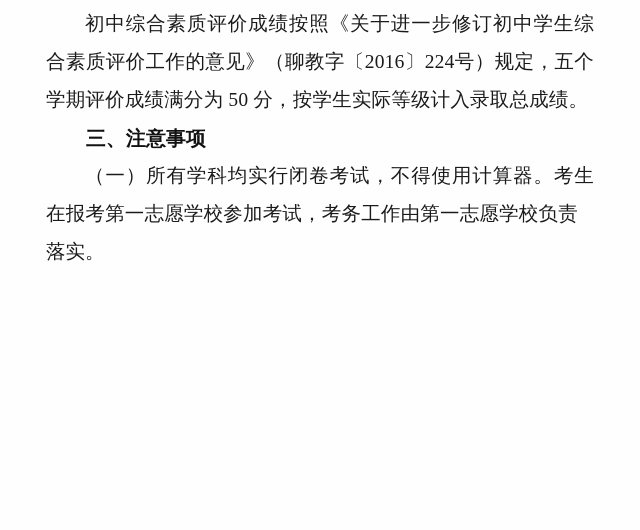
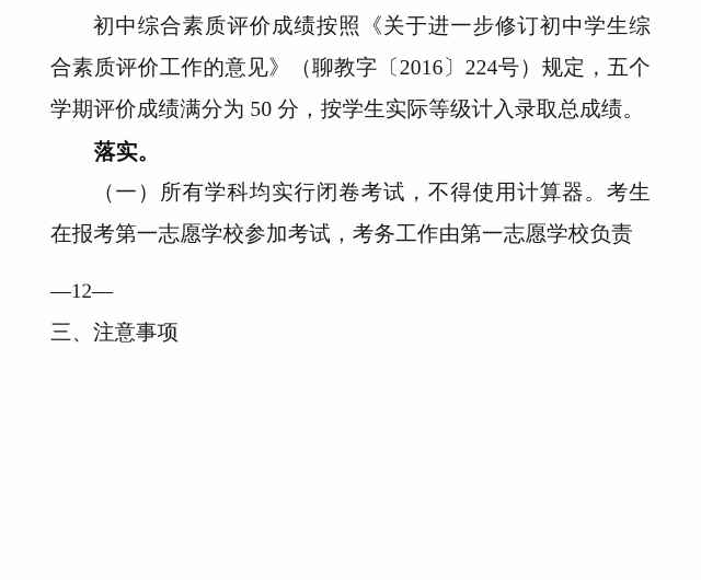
  初中综合素质评价成绩按照《关于进一步修订初中学生综合素质评价工作的意见》（聊教字〔2016〕224号）规定，五个学期评价成绩满分为 50 分，按学生实际等级计入录取总成绩。
- 三、注意事项
+ 落实。
  （一）所有学科均实行闭卷考试，不得使用计算器。考生在报考第一志愿学校参加考试，考务工作由第一志愿学校负责
+ —12—
- 落实。
+ 三、注意事项
